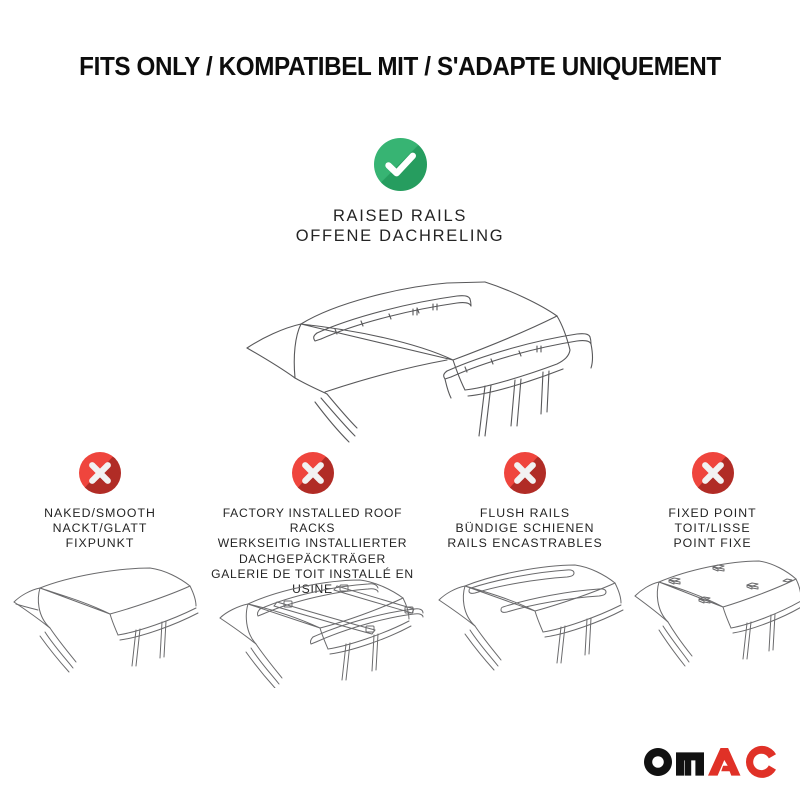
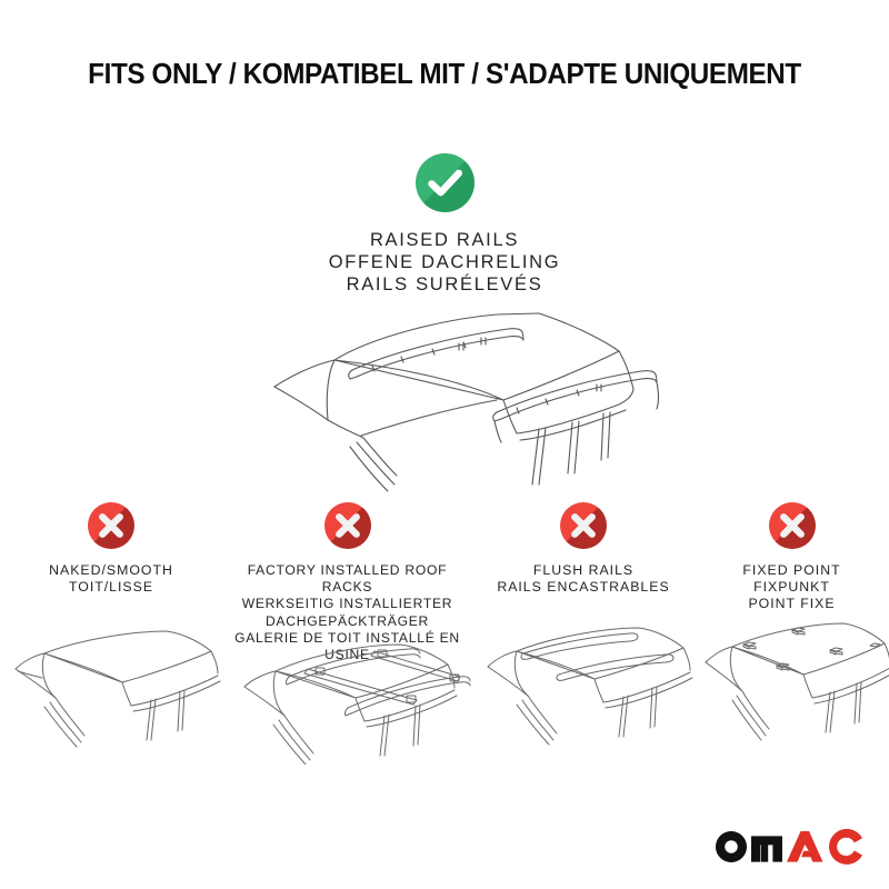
  FITS ONLY / KOMPATIBEL MIT / S'ADAPTE UNIQUEMENT
  RAISED RAILS
  OFFENE DACHRELING
+ RAILS SURÉLEVÉS
  NAKED/SMOOTH
- NACKT/GLATT
- FIXPUNKT
+ TOIT/LISSE
  FACTORY INSTALLED ROOF RACKS
  WERKSEITIG INSTALLIERTER
  DACHGEPÄCKTRÄGER
  GALERIE DE TOIT INSTALLÉ EN USIN
  FLUSH RAILS
- BÜNDIGE SCHIENEN
  RAILS ENCASTRABLES
  FIXED POINT
- TOIT/LISSE
+ FIXPUNKT
  POINT FIXE
